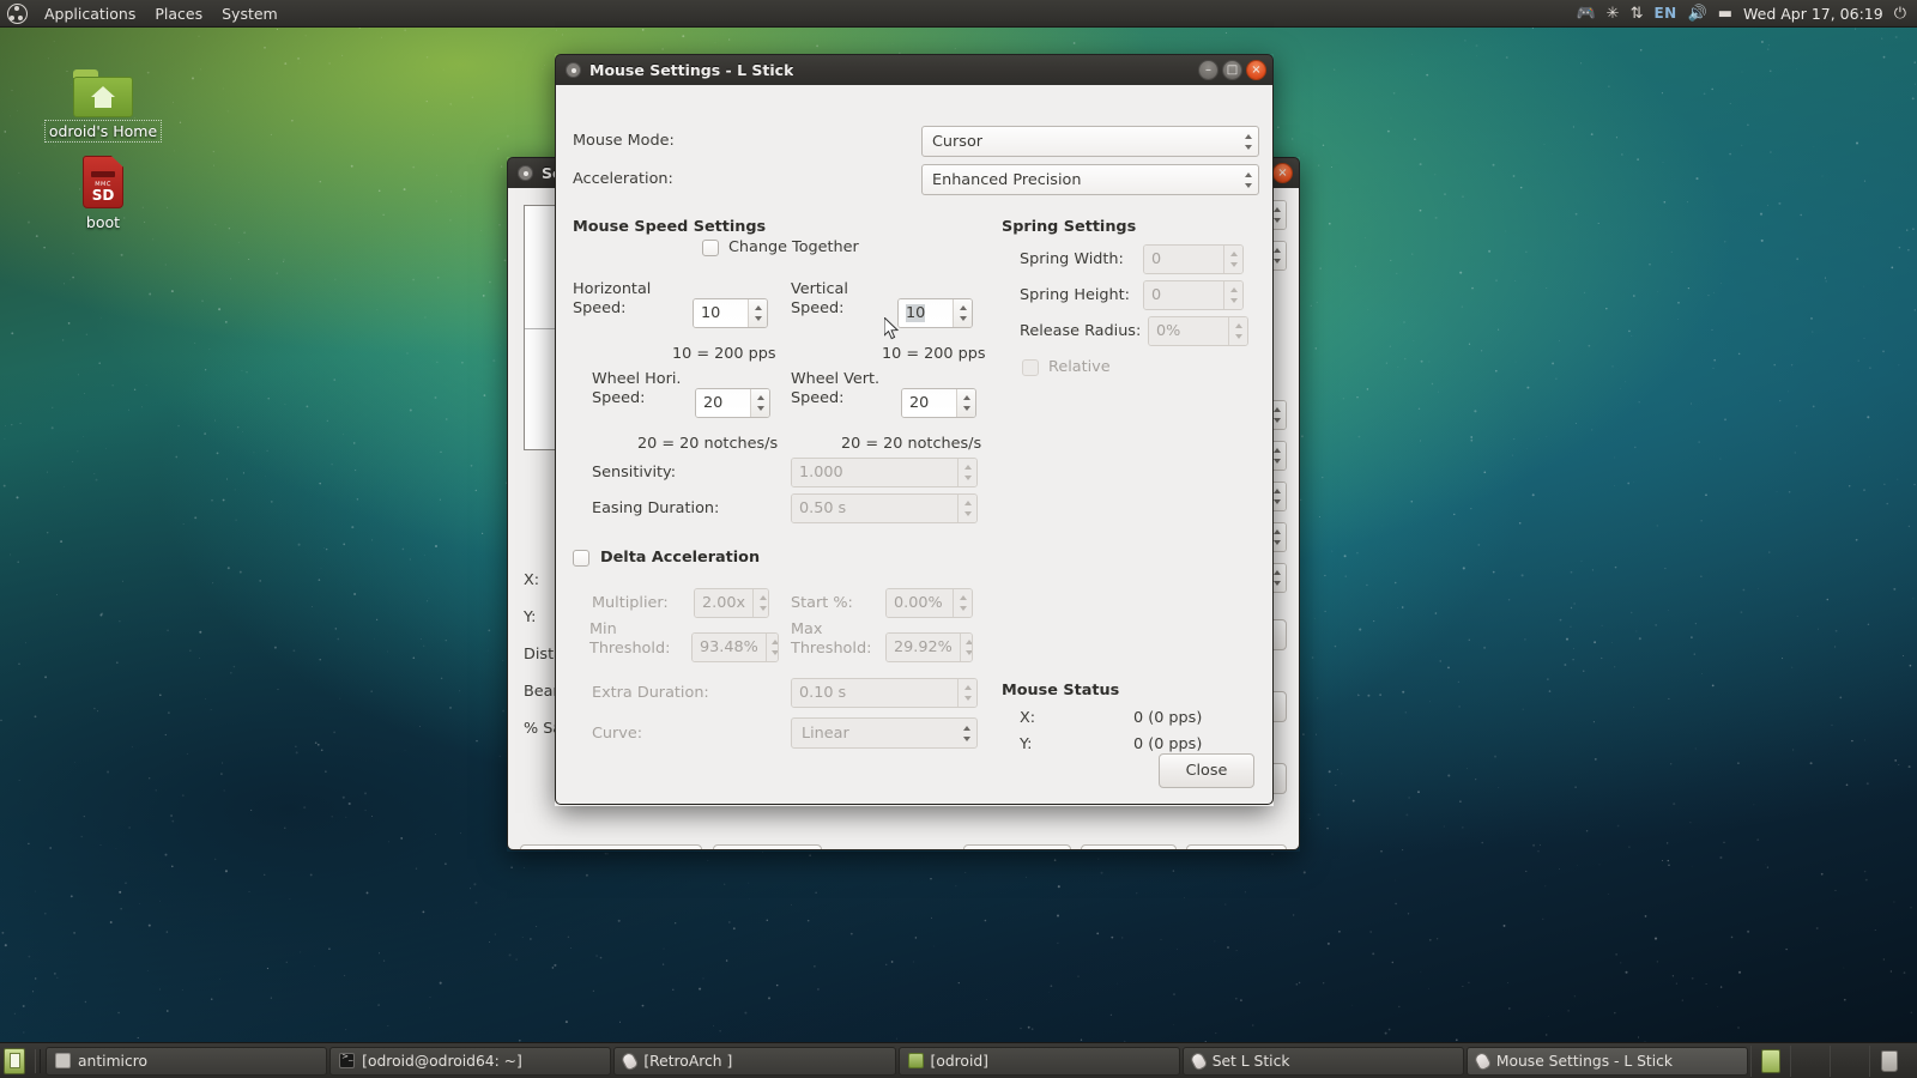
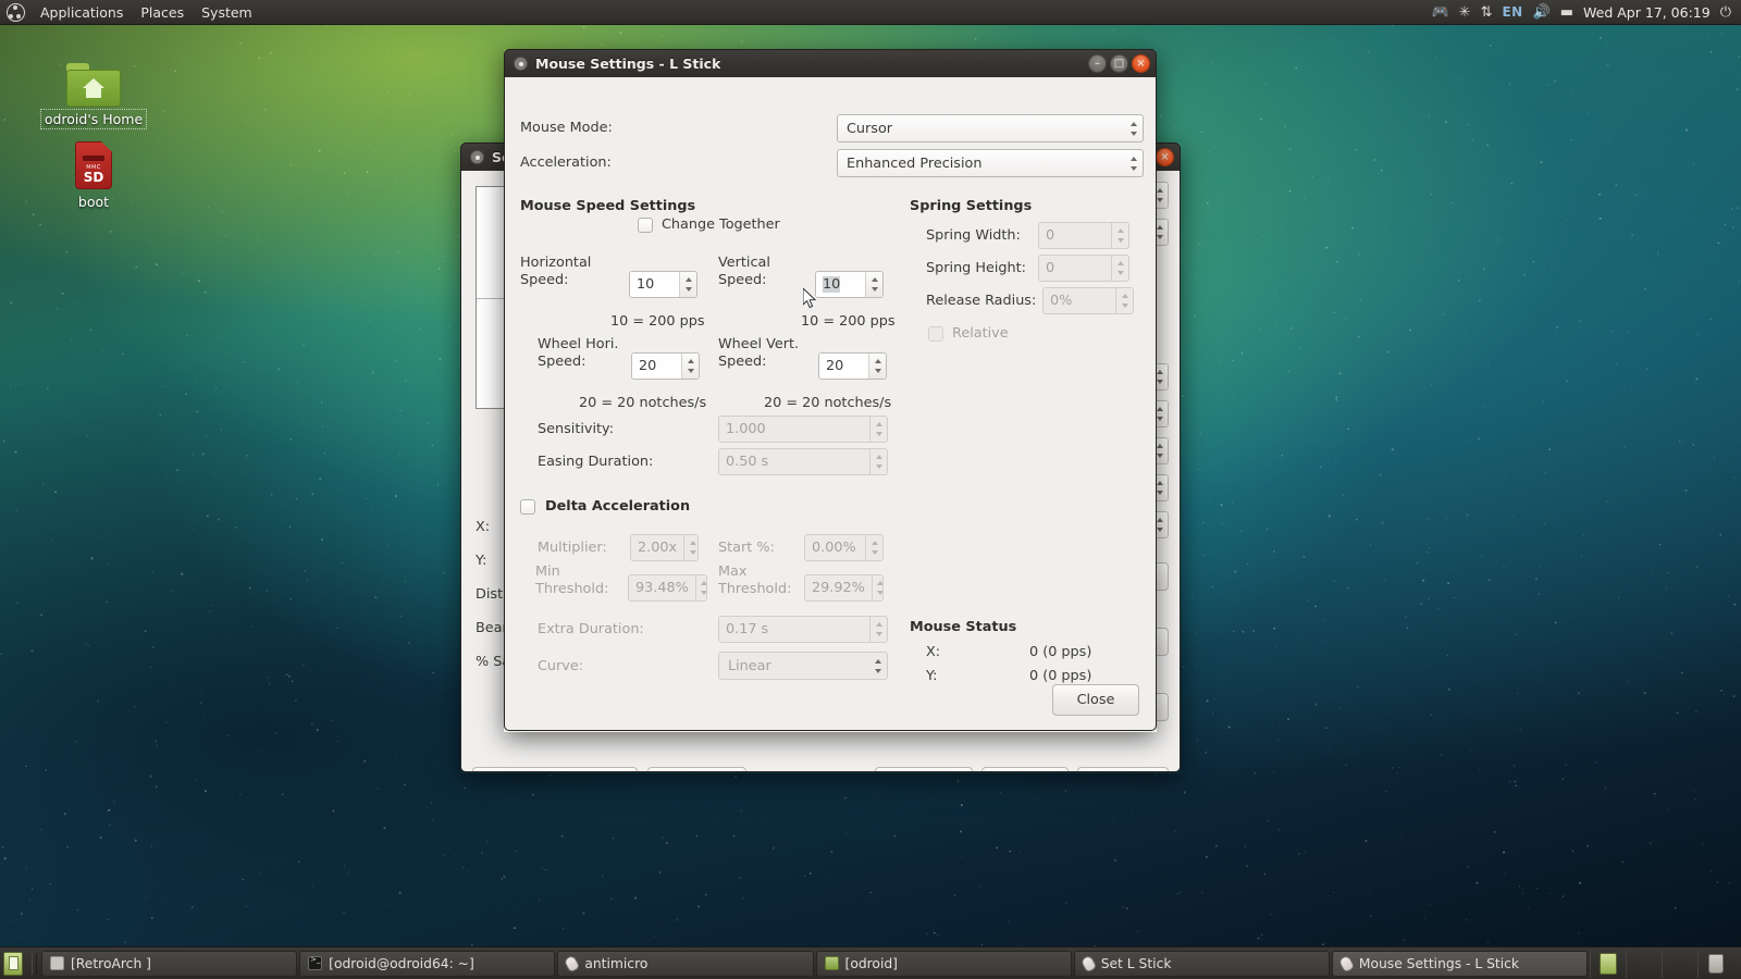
  Applications
  Places
  System
  🎮
  ✳
  ⇅
  EN
  🔊
  ▬
  Wed Apr 17, 06:19
  ⏻
  odroid's Home
  SD
  boot
  ×
  X:
  Y:
  Mouse Settings - L Stick
  –
  □
  ×
  Mouse Mode:
  Cursor
  Acceleration:
  Enhanced Precision
  Mouse Speed Settings
  Change Together
  Horizontal
  Speed:
  10
  Vertical
  Speed:
  10
  10 = 200 pps
  10 = 200 pps
  Wheel Hori.
  Speed:
  20
  Wheel Vert.
  Speed:
  20
  20 = 20 notches/s
  20 = 20 notches/s
  Sensitivity:
  1.000
  Easing Duration:
  0.50 s
  Spring Settings
  Spring Width:
  0
  Spring Height:
  0
  Release Radius:
  0%
  Relative
  Delta Acceleration
  Multiplier:
  2.00x
  Start %:
  0.00%
  Min
  Threshold:
  93.48%
  Max
  Threshold:
  29.92%
  Extra Duration:
- 0.10 s
+ 0.17 s
  Curve:
  Linear
  Mouse Status
  X:
  0 (0 pps)
  Y:
  0 (0 pps)
  Close
- antimicro
+ [RetroArch ]
  [odroid@odroid64: ~]
- [RetroArch ]
+ antimicro
  [odroid]
  Set L Stick
  Mouse Settings - L Stick
